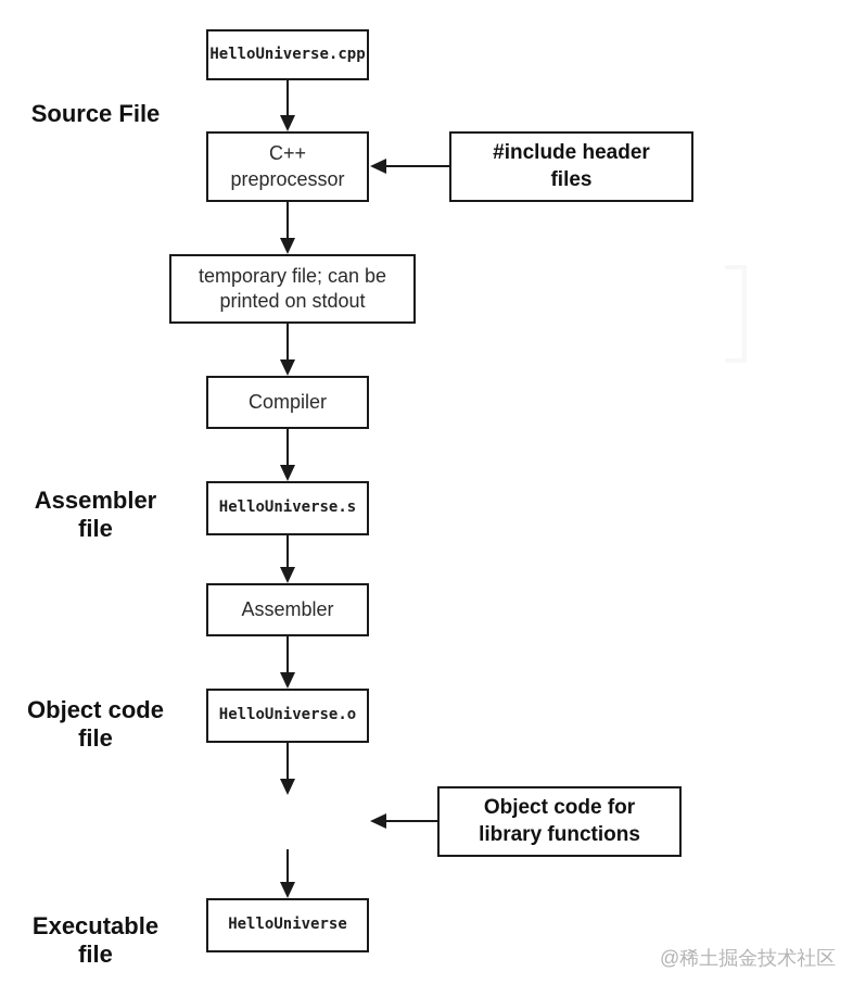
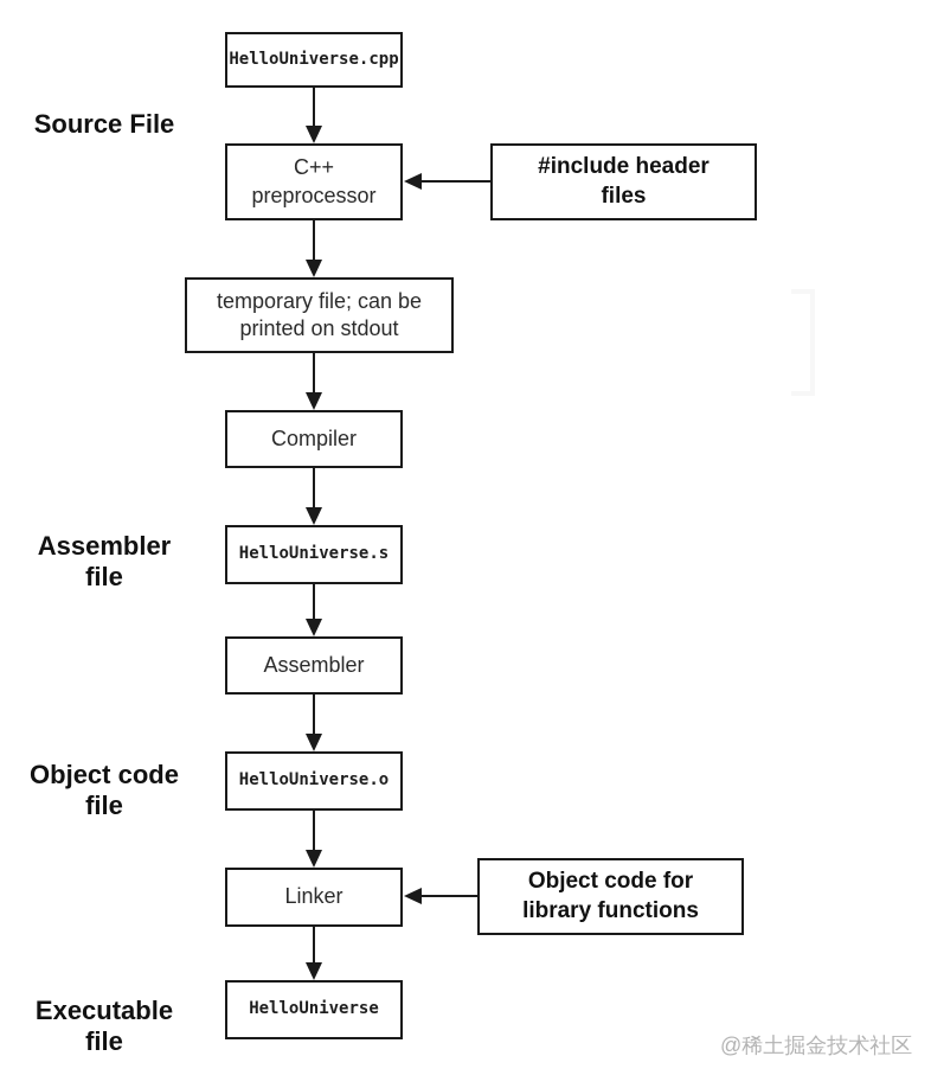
  Source File
  Assembler
  file
  Object code
  file
  Executable
  file
  HelloUniverse.cpp
  C++
  preprocessor
  #include header
  files
  temporary file; can be
  printed on stdout
  Compiler
  HelloUniverse.s
  Assembler
  HelloUniverse.o
+ Linker
  Object code for
  library functions
  HelloUniverse
  @稀土掘金技术社区
